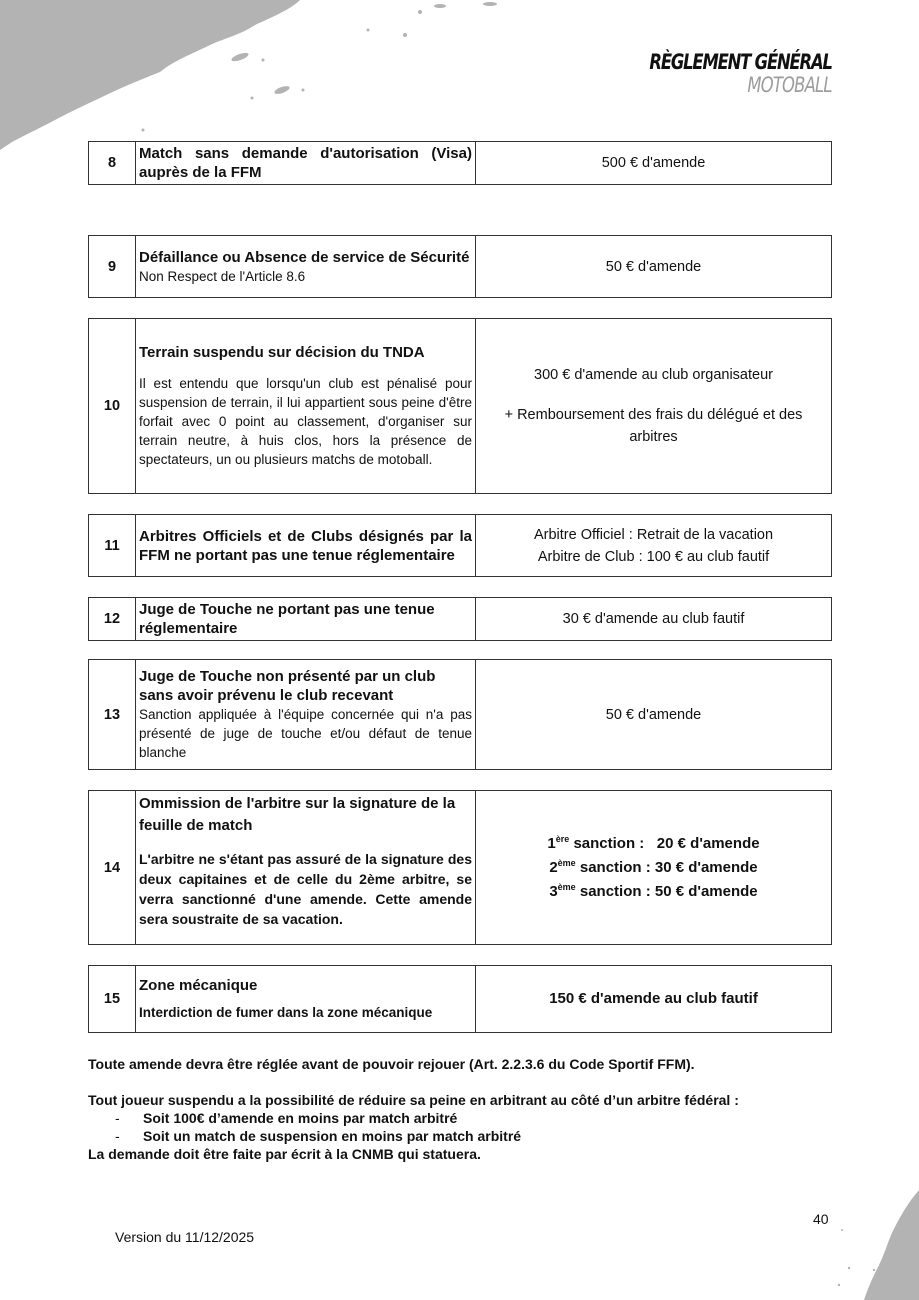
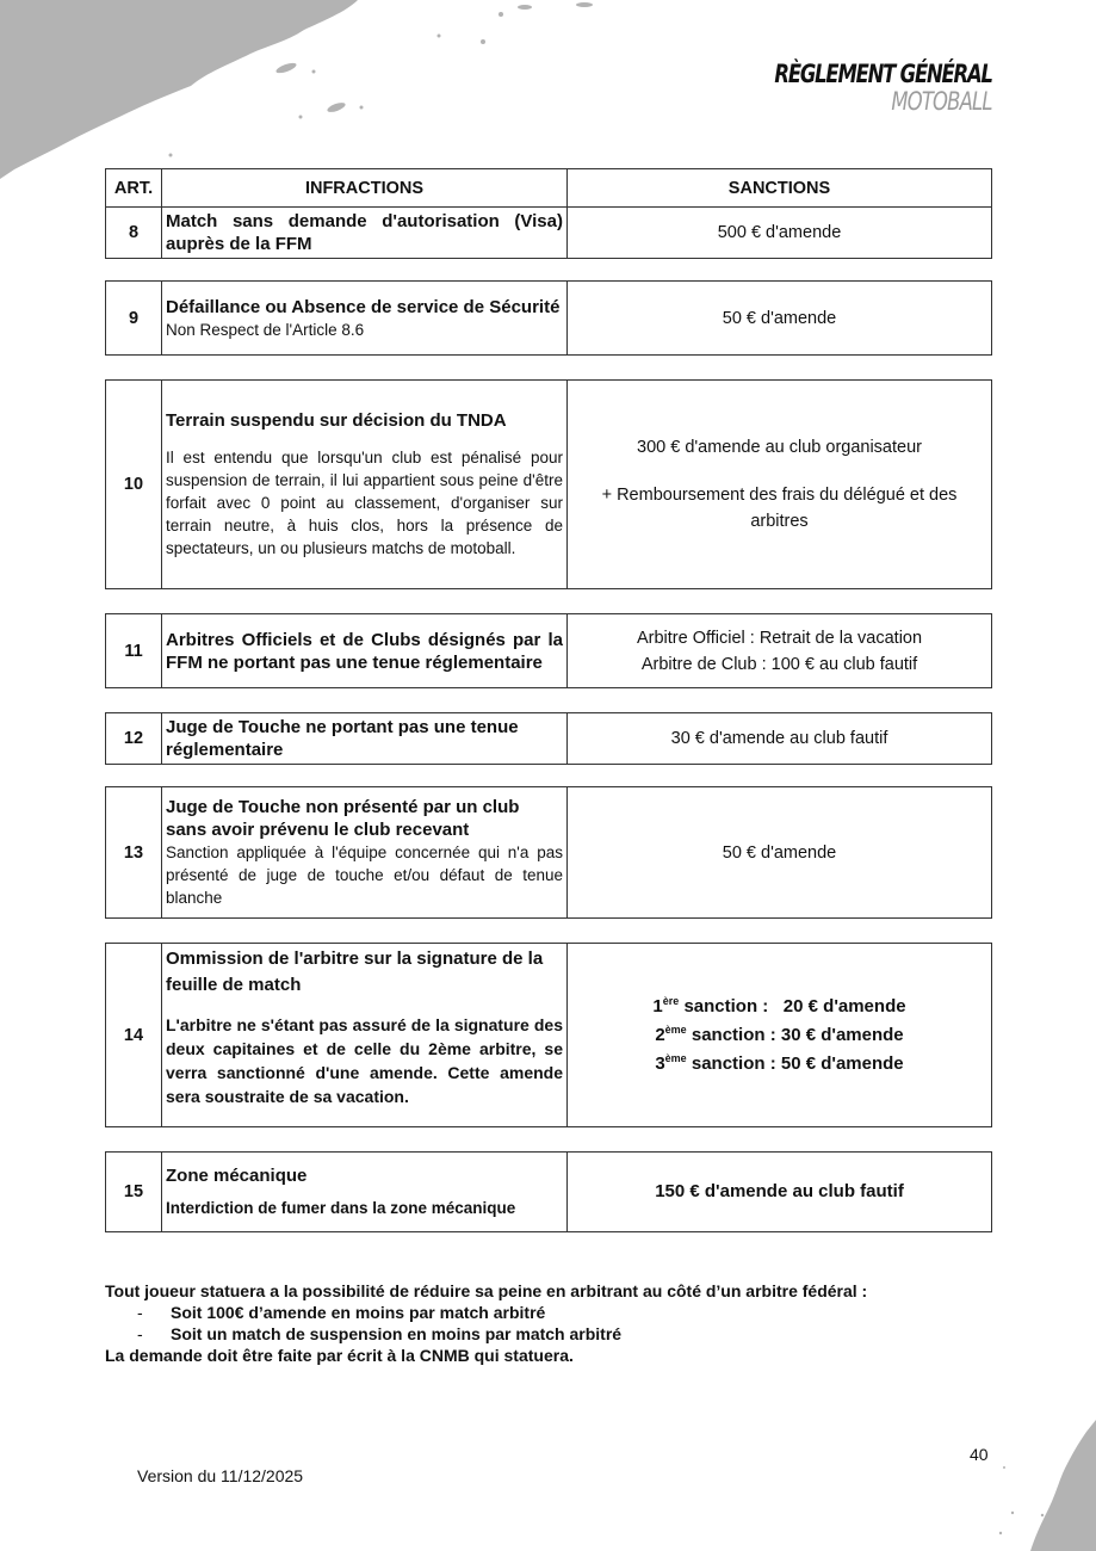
  RÈGLEMENT GÉNÉRAL
  MOTOBALL
+ ART.	INFRACTIONS	SANCTIONS
  8	Match sans demande d'autorisation (Visa) auprès de la FFM	500 € d'amende
  9	Défaillance ou Absence de service de Sécurité Non Respect de l'Article 8.6	50 € d'amende
  10	Terrain suspendu sur décision du TNDA Il est entendu que lorsqu'un club est pénalisé pour suspension de terrain, il lui appartient sous peine d'être forfait avec 0 point au classement, d'organiser sur terrain neutre, à huis clos, hors la présence de spectateurs, un ou plusieurs matchs de motoball.	300 € d'amende au club organisateur + Remboursement des frais du délégué et des arbitres
  11	Arbitres Officiels et de Clubs désignés par la FFM ne portant pas une tenue réglementaire	Arbitre Officiel : Retrait de la vacation Arbitre de Club : 100 € au club fautif
  12	Juge de Touche ne portant pas une tenue réglementaire	30 € d'amende au club fautif
  13	Juge de Touche non présenté par un club sans avoir prévenu le club recevant Sanction appliquée à l'équipe concernée qui n'a pas présenté de juge de touche et/ou défaut de tenue blanche	50 € d'amende
  14	Ommission de l'arbitre sur la signature de la feuille de match L'arbitre ne s'étant pas assuré de la signature des deux capitaines et de celle du 2ème arbitre, se verra sanctionné d'une amende. Cette amende sera soustraite de sa vacation.	1ère sanction : 20 € d'amende 2ème sanction : 30 € d'amende 3ème sanction : 50 € d'amende
  15	Zone mécanique Interdiction de fumer dans la zone mécanique	150 € d'amende au club fautif
- Toute amende devra être réglée avant de pouvoir rejouer (Art. 2.2.3.6 du Code Sportif FFM).
- Tout joueur suspendu a la possibilité de réduire sa peine en arbitrant au côté d’un arbitre fédéral :
+ Tout joueur statuera a la possibilité de réduire sa peine en arbitrant au côté d’un arbitre fédéral :
  - Soit 100€ d’amende en moins par match arbitré
  - Soit un match de suspension en moins par match arbitré
  La demande doit être faite par écrit à la CNMB qui statuera.
  40
  Version du 11/12/2025
